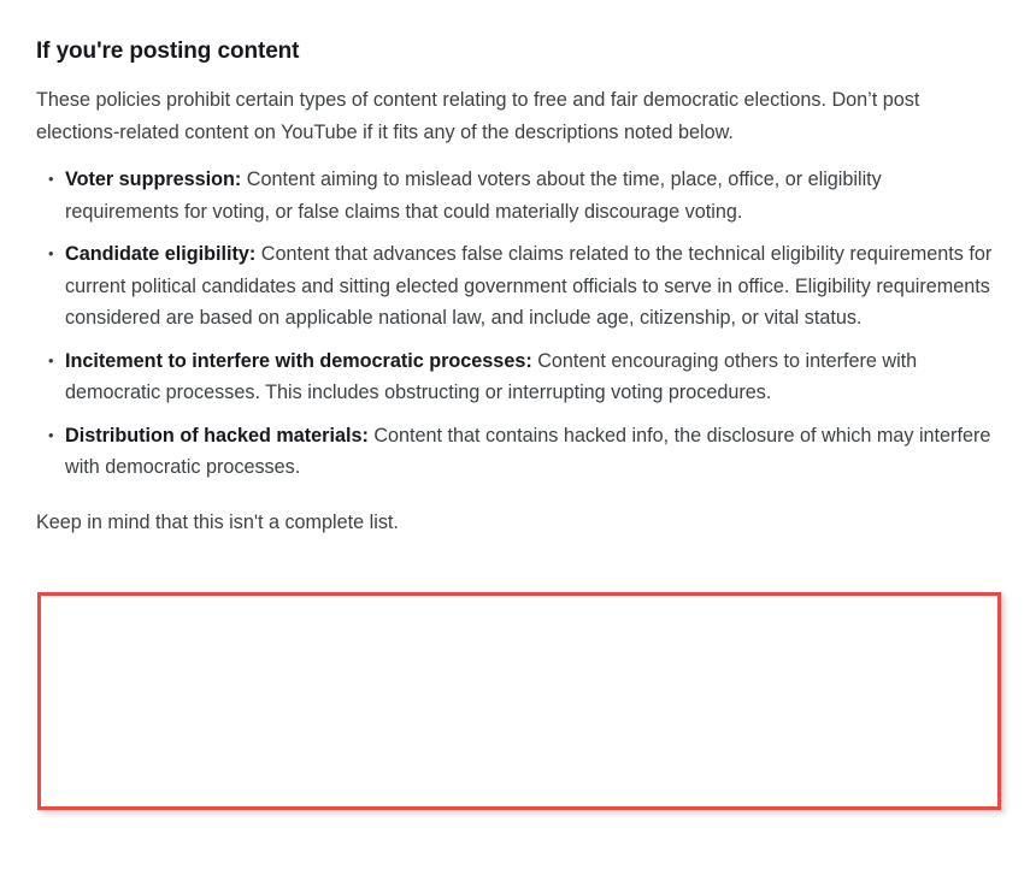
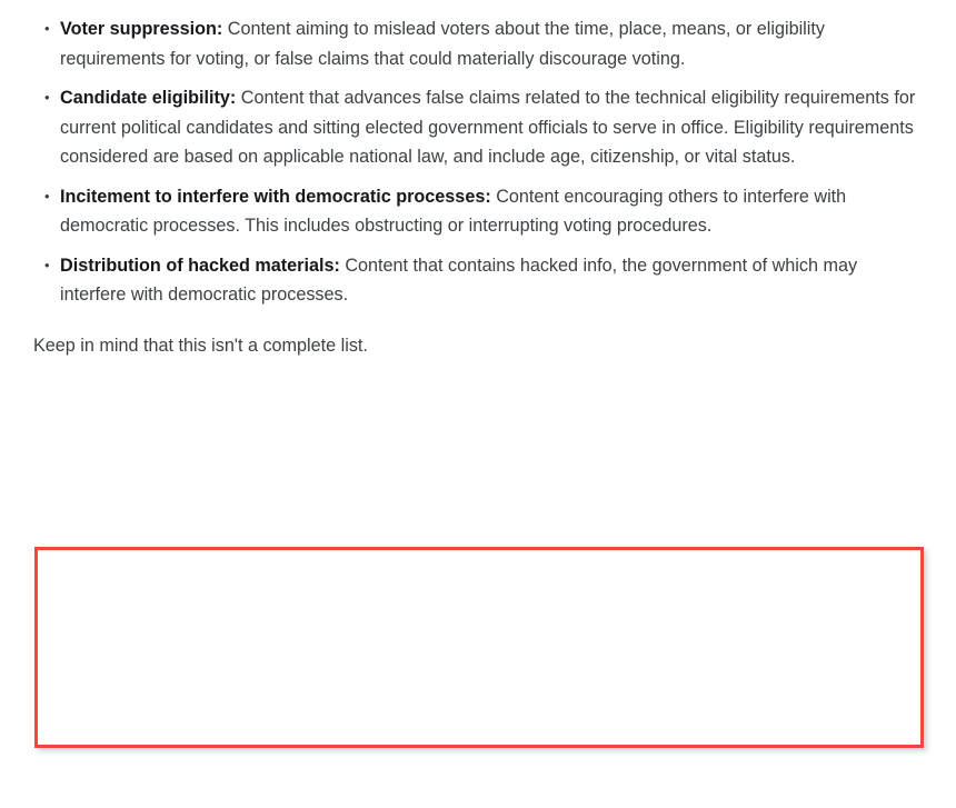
- If you're posting content
- These policies prohibit certain types of content relating to free and fair democratic elections. Don’t post elections-related content on YouTube if it fits any of the descriptions noted below.
- Voter suppression: Content aiming to mislead voters about the time, place, office, or eligibility requirements for voting, or false claims that could materially discourage voting.
+ Voter suppression: Content aiming to mislead voters about the time, place, means, or eligibility requirements for voting, or false claims that could materially discourage voting.
  Candidate eligibility: Content that advances false claims related to the technical eligibility requirements for current political candidates and sitting elected government officials to serve in office. Eligibility requirements considered are based on applicable national law, and include age, citizenship, or vital status.
  Incitement to interfere with democratic processes: Content encouraging others to interfere with democratic processes. This includes obstructing or interrupting voting procedures.
- Distribution of hacked materials: Content that contains hacked info, the disclosure of which may interfere with democratic processes.
+ Distribution of hacked materials: Content that contains hacked info, the government of which may interfere with democratic processes.
  Keep in mind that this isn't a complete list.
